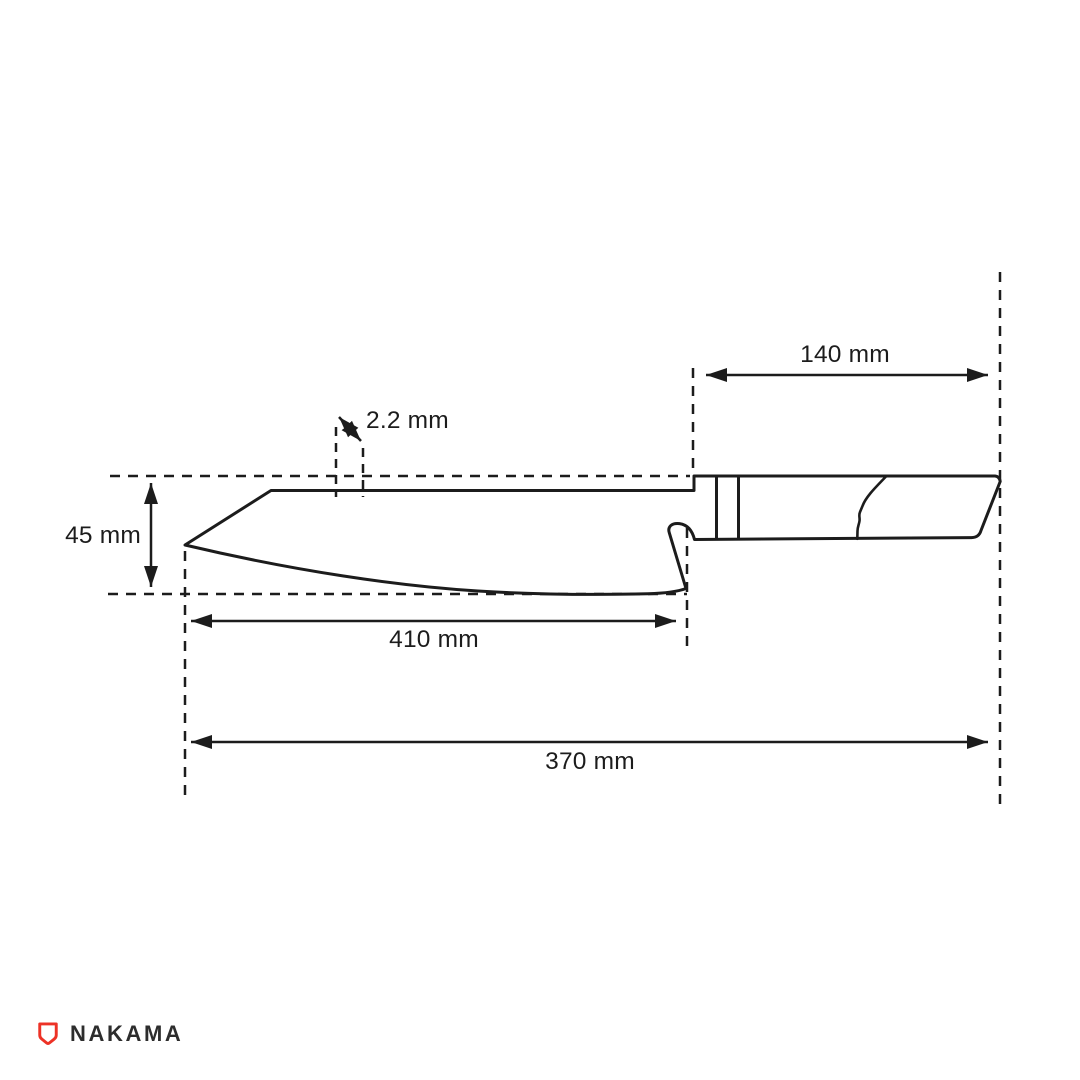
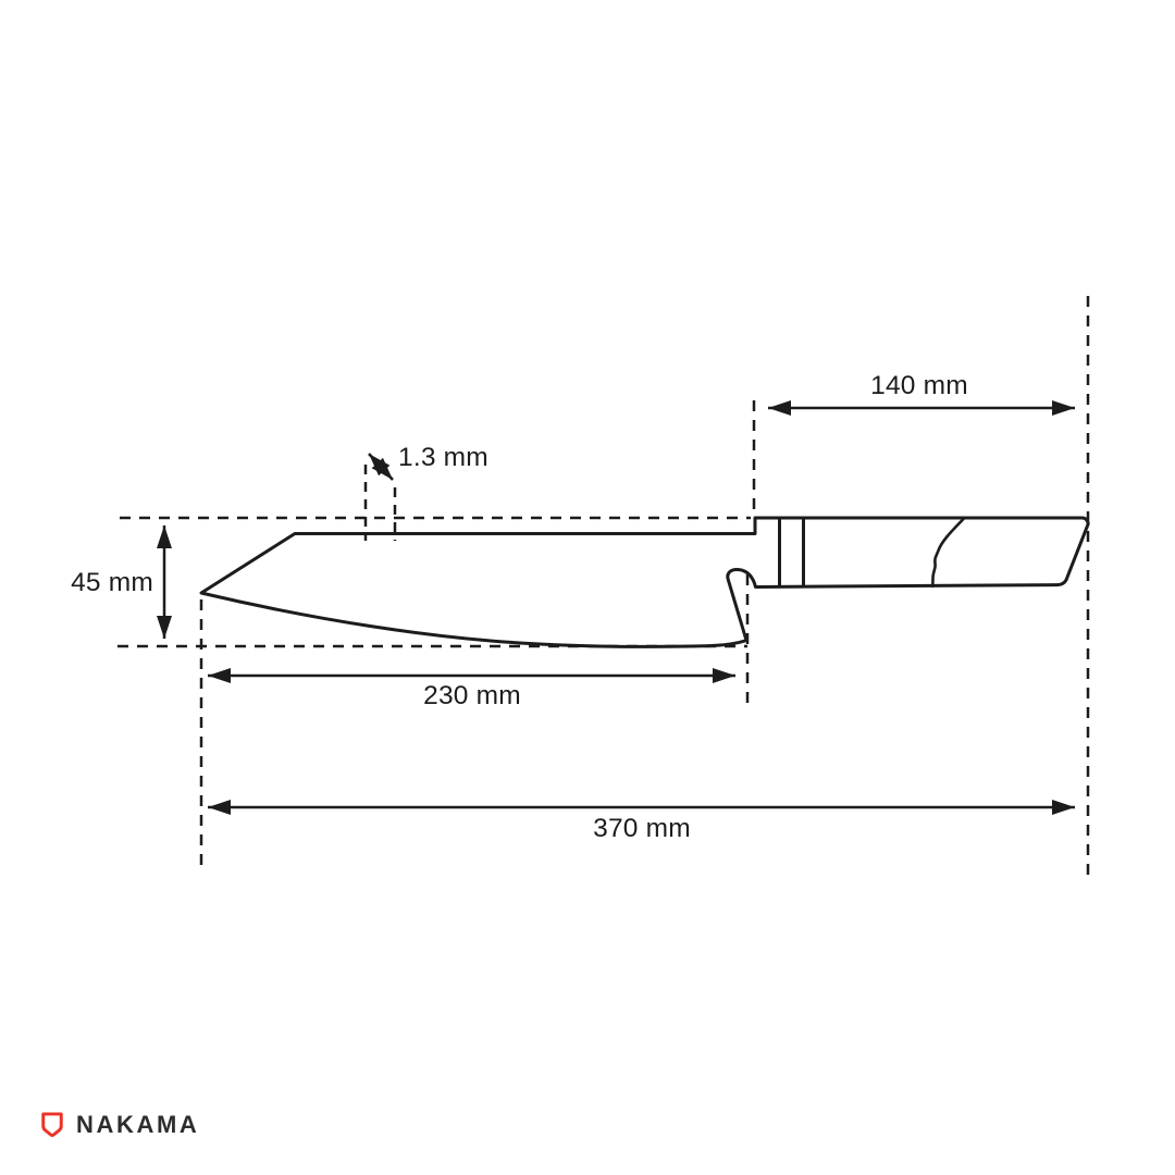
  140 mm
- 2.2 mm
+ 1.3 mm
  45 mm
- 410 mm
+ 230 mm
  370 mm
  NAKAMA
